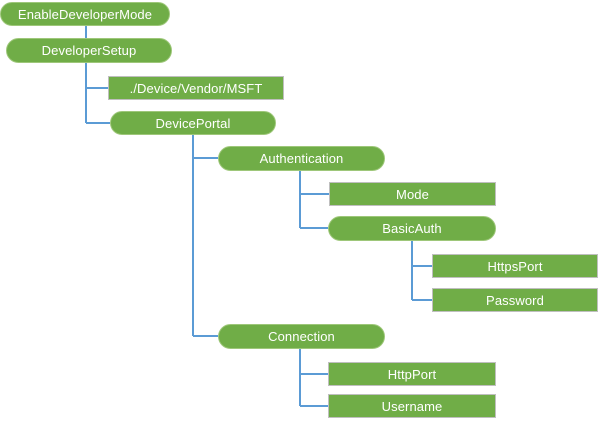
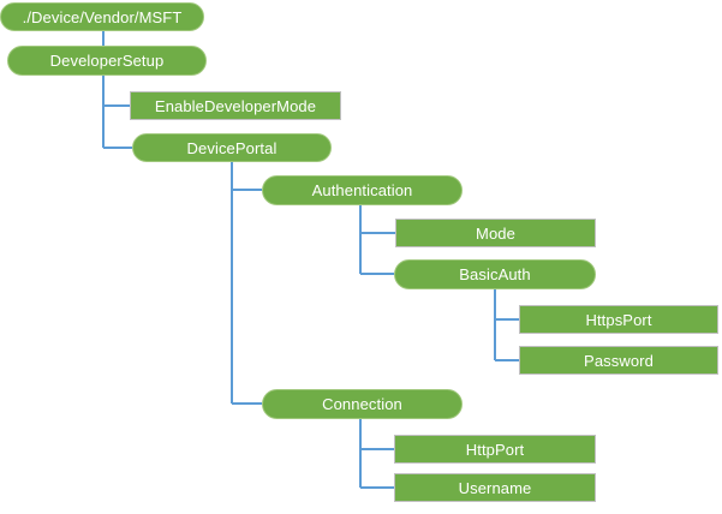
- EnableDeveloperMode
+ ./Device/Vendor/MSFT
  DeveloperSetup
- ./Device/Vendor/MSFT
+ EnableDeveloperMode
  DevicePortal
  Authentication
  Mode
  BasicAuth
  HttpsPort
  Password
  Connection
  HttpPort
  Username
